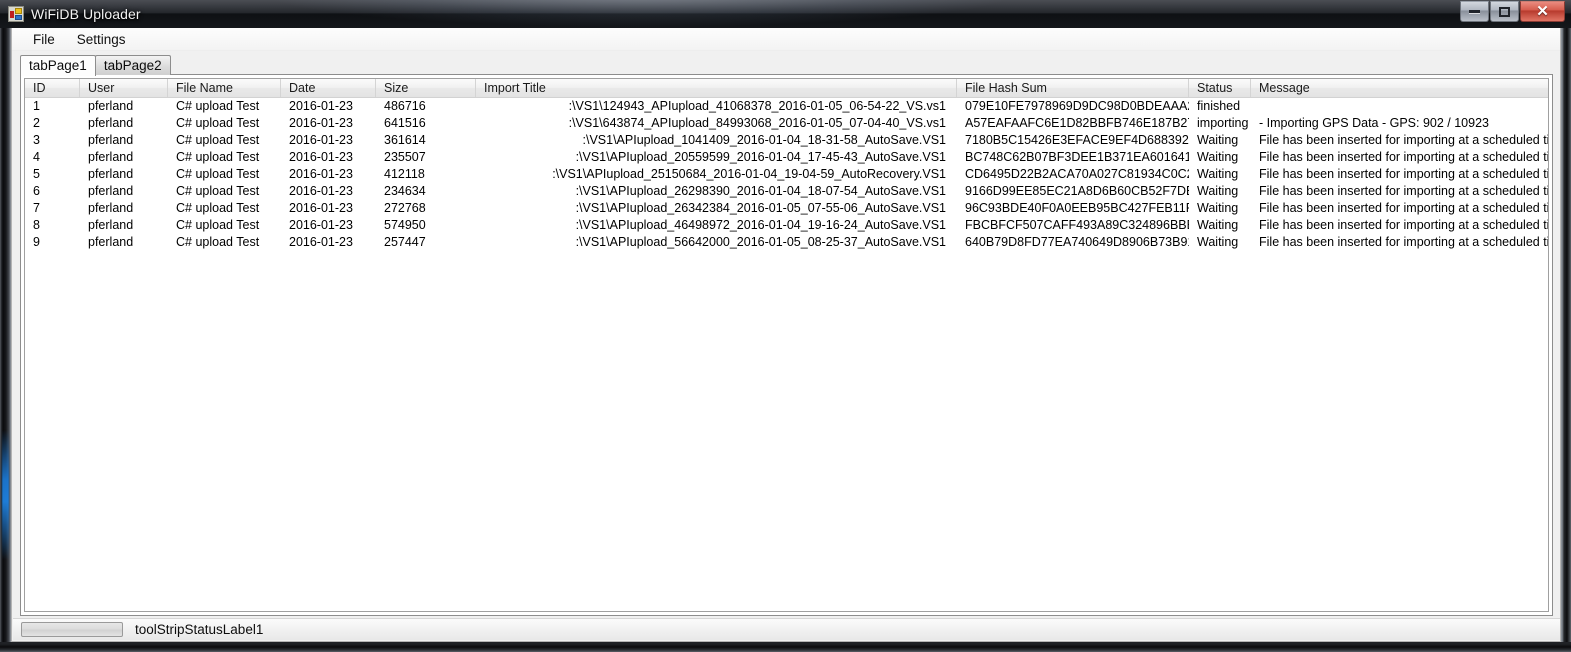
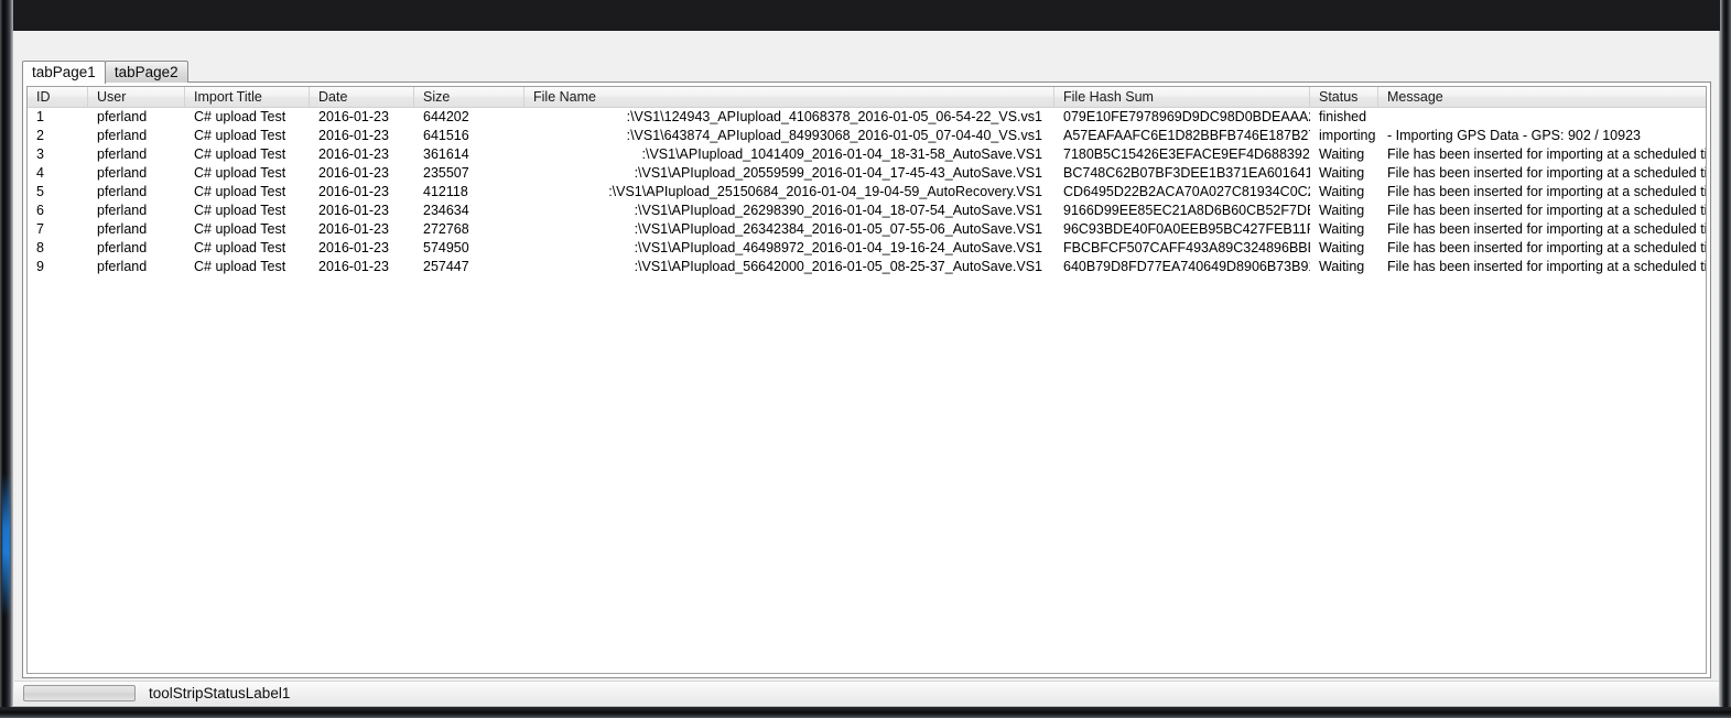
- WiFiDB Uploader
- ✕
- File
- Settings
  tabPage1
  tabPage2
  ID
  User
- File Name
+ Import Title
  Date
  Size
- Import Title
+ File Name
  File Hash Sum
  Status
  Message
  1
  pferland
  C# upload Test
  2016-01-23
- 486716
+ 644202
  :\VS1\124943_APIupload_41068378_2016-01-05_06-54-22_VS.vs1
  079E10FE7978969D9DC98D0BDEAAA
  finished
  2
  pferland
  C# upload Test
  2016-01-23
  641516
  :\VS1\643874_APIupload_84993068_2016-01-05_07-04-40_VS.vs1
  A57EAFAAFC6E1D82BBFB746E187B2
  importing
  - Importing GPS Data - GPS: 902 / 10923
  3
  pferland
  C# upload Test
  2016-01-23
  361614
  :\VS1\APIupload_1041409_2016-01-04_18-31-58_AutoSave.VS1
  7180B5C15426E3EFACE9EF4D688392
  Waiting
  File has been inserted for importing at a scheduled t
  4
  pferland
  C# upload Test
  2016-01-23
  235507
  :\VS1\APIupload_20559599_2016-01-04_17-45-43_AutoSave.VS1
  BC748C62B07BF3DEE1B371EA601641
  Waiting
  File has been inserted for importing at a scheduled t
  5
  pferland
  C# upload Test
  2016-01-23
  412118
  :\VS1\APIupload_25150684_2016-01-04_19-04-59_AutoRecovery.VS1
  CD6495D22B2ACA70A027C81934C0C
  Waiting
  File has been inserted for importing at a scheduled t
  6
  pferland
  C# upload Test
  2016-01-23
  234634
  :\VS1\APIupload_26298390_2016-01-04_18-07-54_AutoSave.VS1
  9166D99EE85EC21A8D6B60CB52F7D
  Waiting
  File has been inserted for importing at a scheduled t
  7
  pferland
  C# upload Test
  2016-01-23
  272768
  :\VS1\APIupload_26342384_2016-01-05_07-55-06_AutoSave.VS1
  96C93BDE40F0A0EEB95BC427FEB11
  Waiting
  File has been inserted for importing at a scheduled t
  8
  pferland
  C# upload Test
  2016-01-23
  574950
  :\VS1\APIupload_46498972_2016-01-04_19-16-24_AutoSave.VS1
  FBCBFCF507CAFF493A89C324896BB
  Waiting
  File has been inserted for importing at a scheduled t
  9
  pferland
  C# upload Test
  2016-01-23
  257447
  :\VS1\APIupload_56642000_2016-01-05_08-25-37_AutoSave.VS1
  640B79D8FD77EA740649D8906B73B9
  Waiting
  File has been inserted for importing at a scheduled t
  toolStripStatusLabel1
